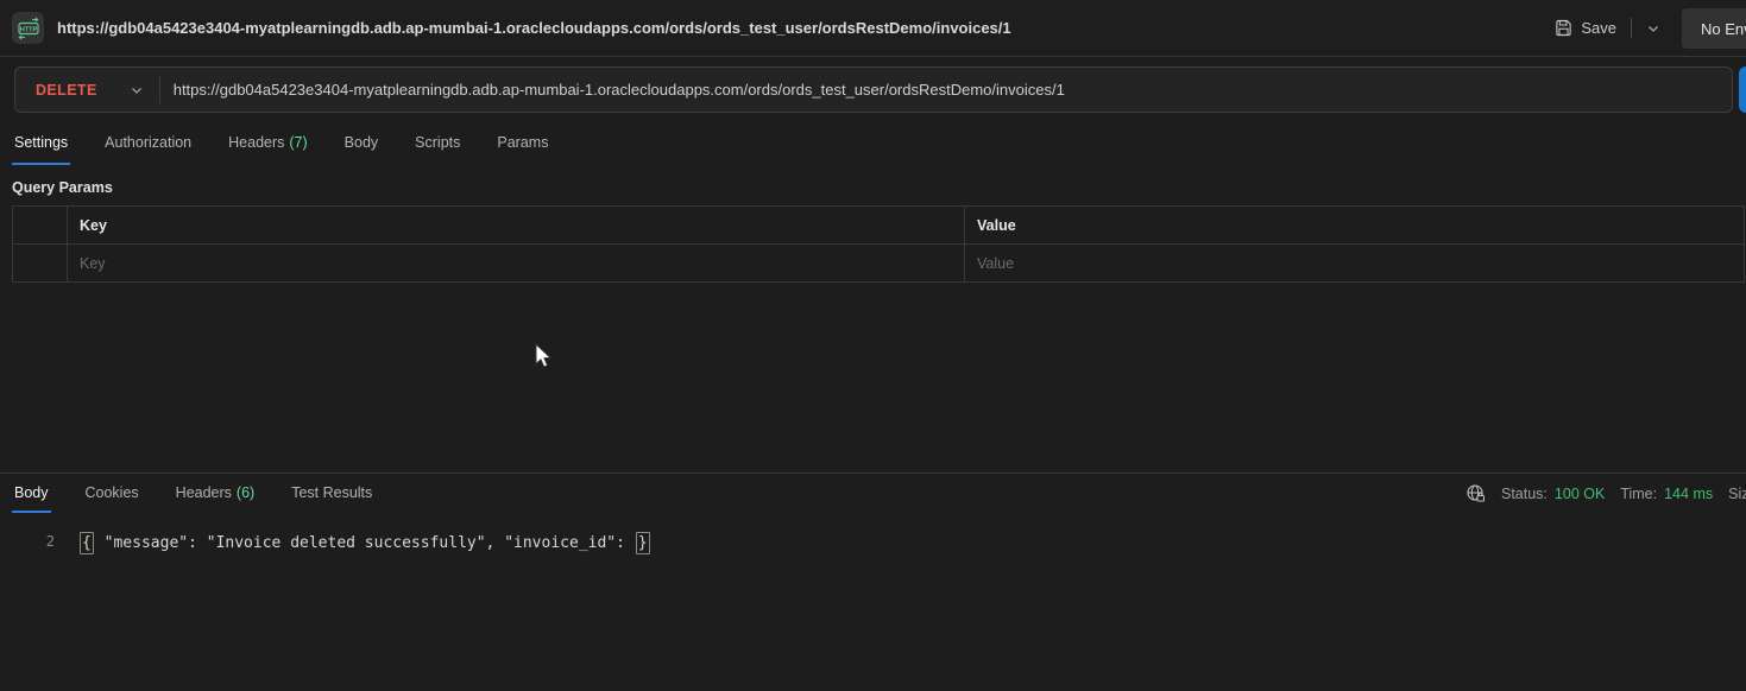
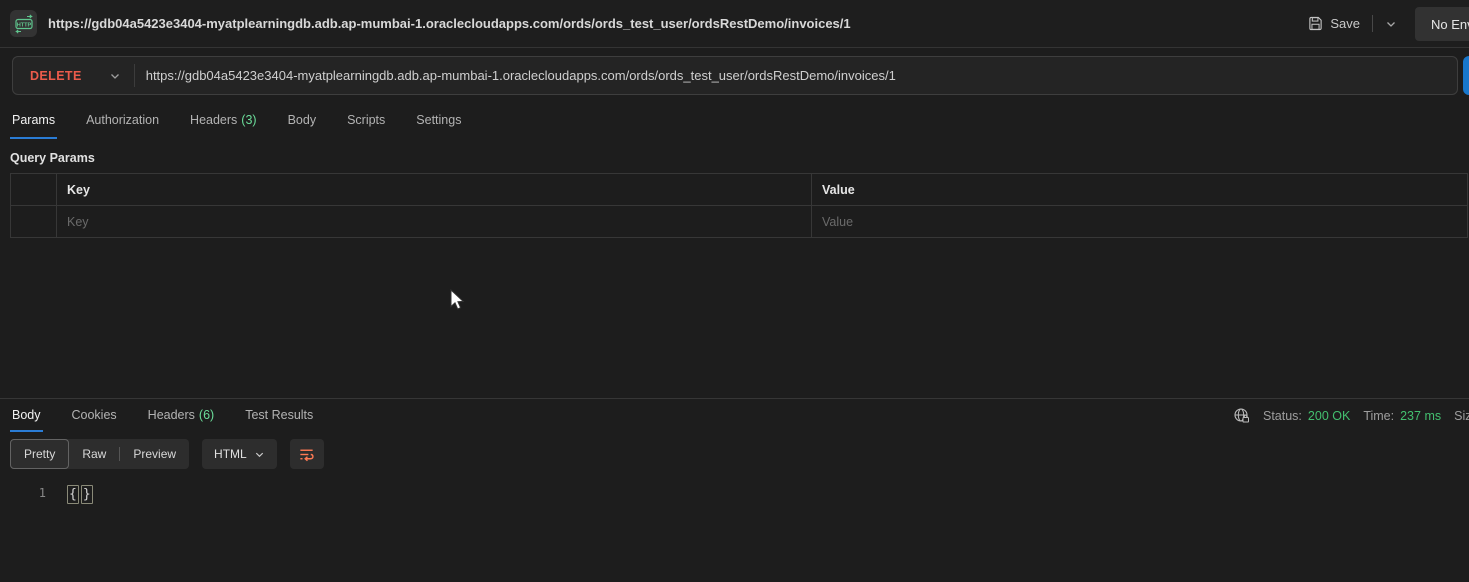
  https://gdb04a5423e3404-myatplearningdb.adb.ap-mumbai-1.oraclecloudapps.com/ords/ords_test_user/ordsRestDemo/invoices/1
  Save
  DELETE
  https://gdb04a5423e3404-myatplearningdb.adb.ap-mumbai-1.oraclecloudapps.com/ords/ords_test_user/ordsRestDemo/invoices/1
- Settings
+ Params
  Authorization
  Headers
- (7)
+ (3)
  Body
  Scripts
- Params
+ Settings
  Query Params
  Key
  Value
  Key
  Value
  Body
  Cookies
  Headers
  (6)
  Test Results
  Status:
- 100 OK
+ 200 OK
  Time:
- 144 ms
+ 237 ms
+ Pretty
+ Raw
+ Preview
+ HTML
- 2
+ 1
  {
- "message": "Invoice deleted successfully", "invoice_id":
  }
